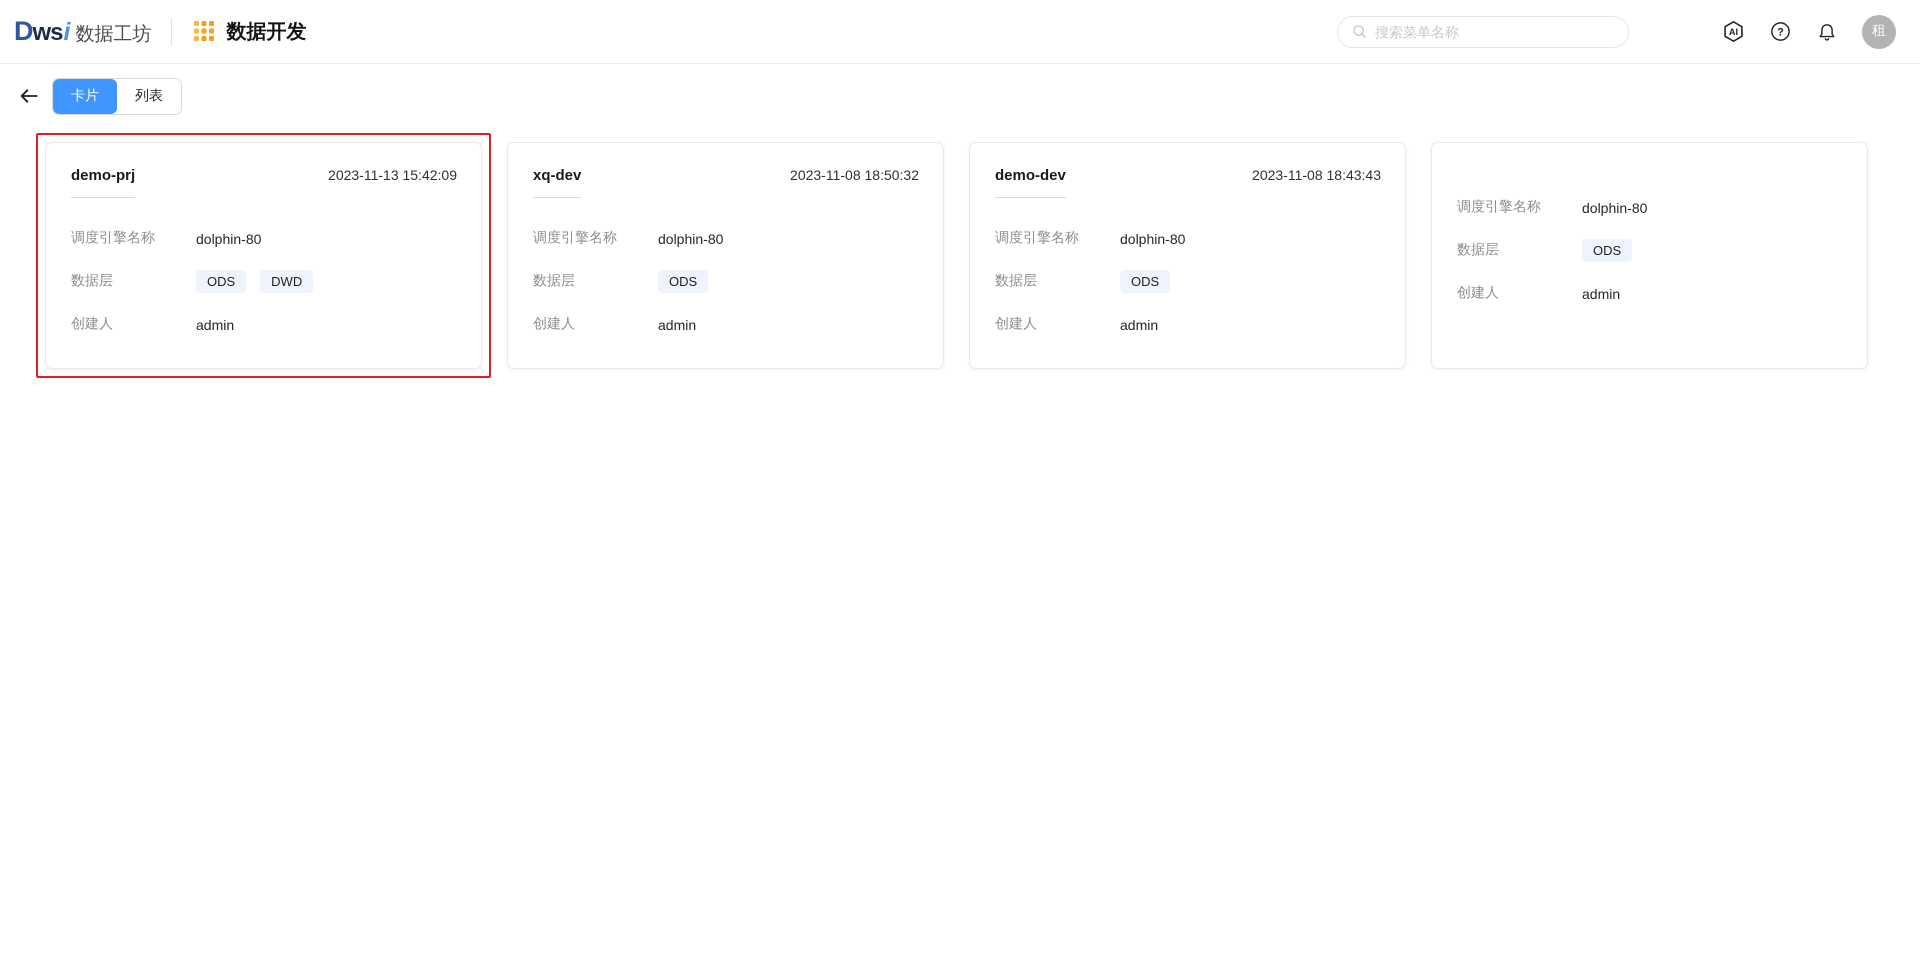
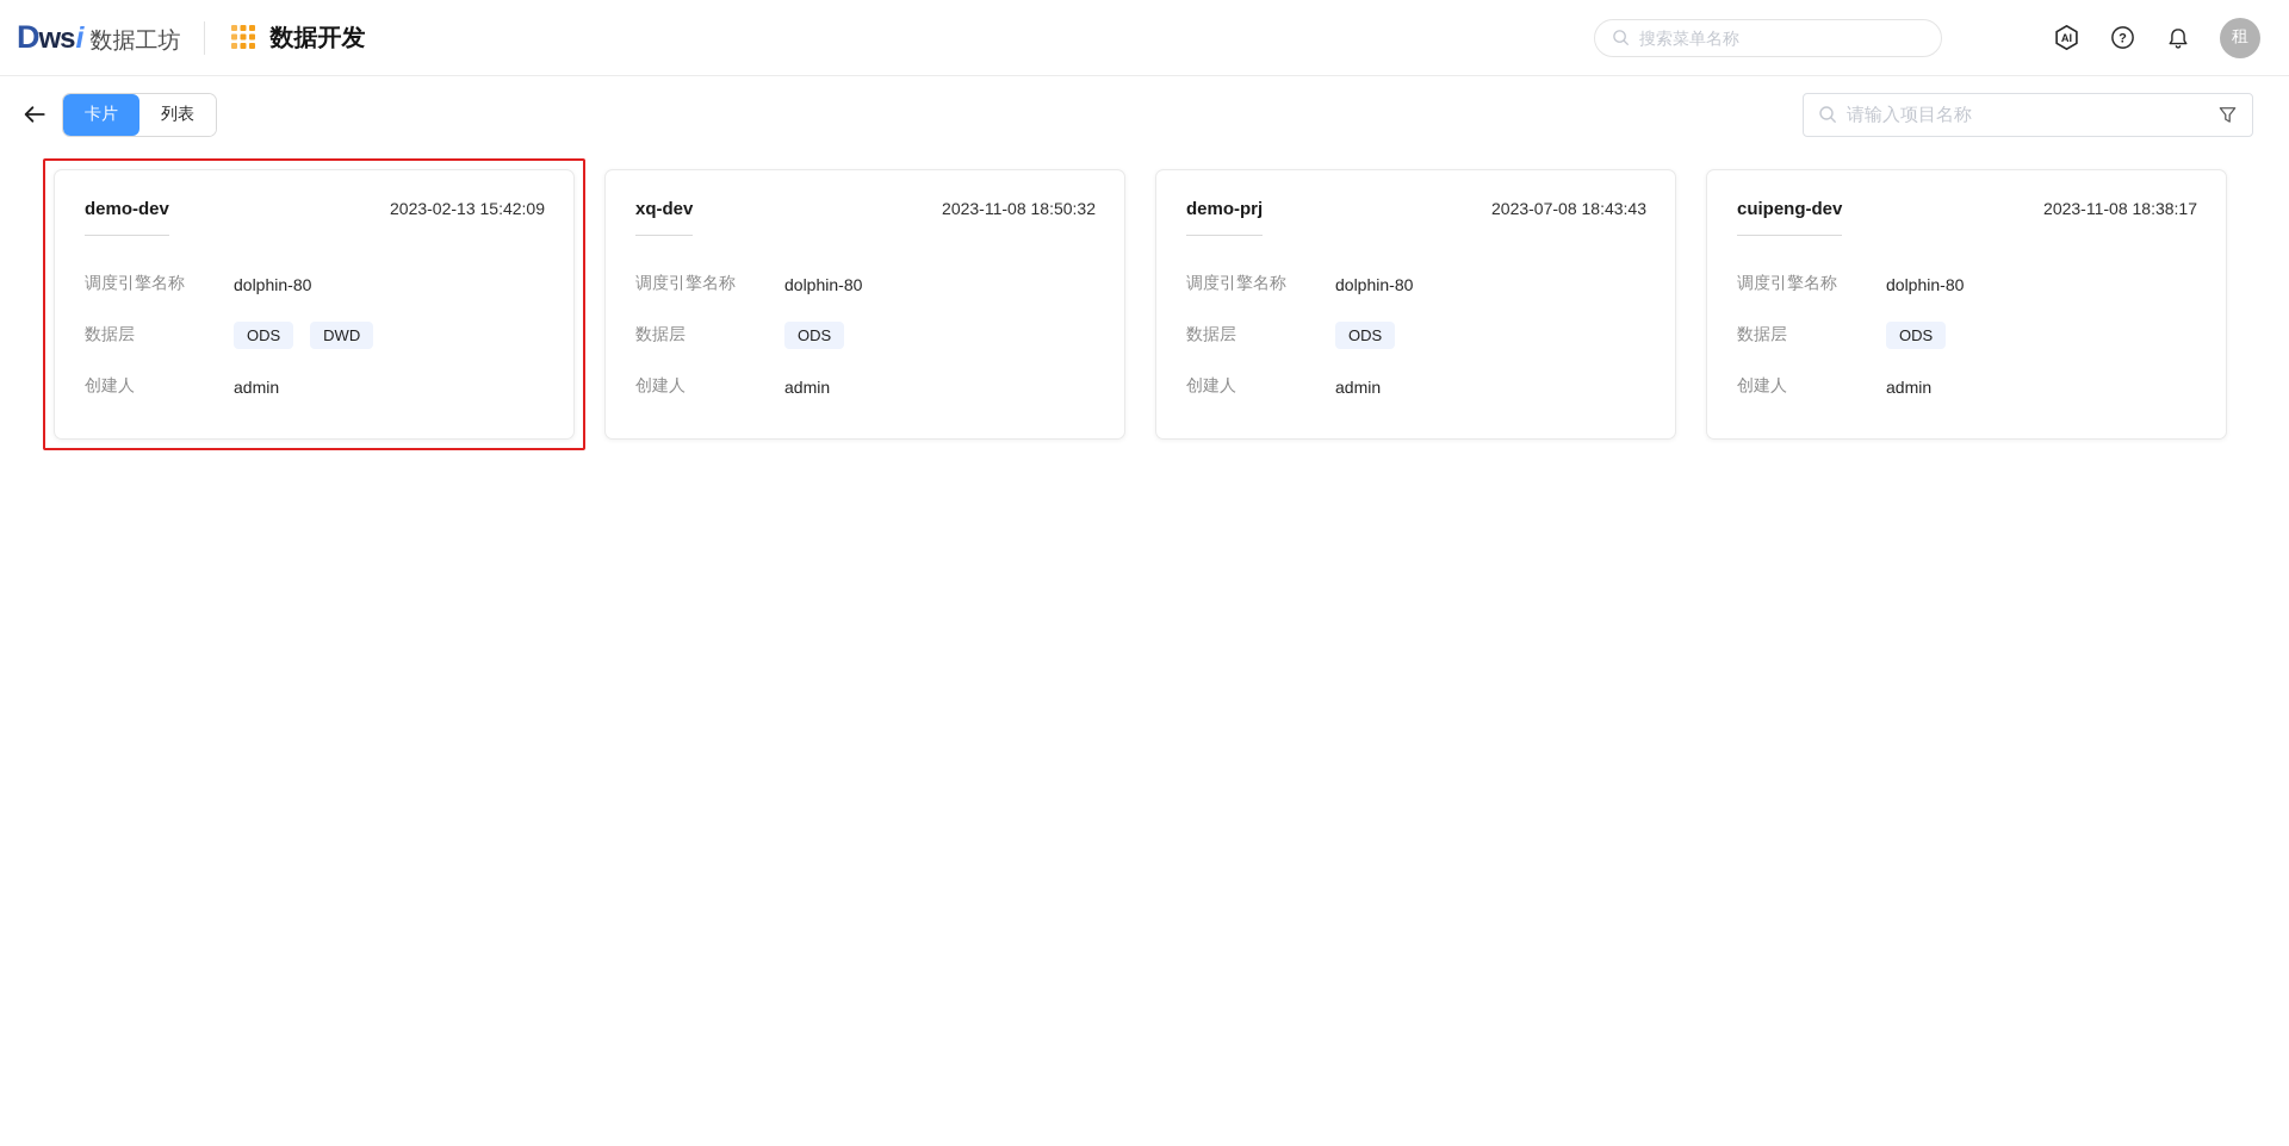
  D
  ws
  i
  数据工坊
  数据开发
  搜索菜单名称
  AI
  ?
  租
  卡片
  列表
+ 请输入项目名称
- demo-prj
+ demo-dev
- 2023-11-13 15:42:09
+ 2023-02-13 15:42:09
  调度引擎名称
  dolphin-80
  数据层
  ODS
  DWD
  创建人
  admin
  xq-dev
  2023-11-08 18:50:32
  调度引擎名称
  dolphin-80
  数据层
  ODS
  创建人
  admin
- demo-dev
+ demo-prj
- 2023-11-08 18:43:43
+ 2023-07-08 18:43:43
  调度引擎名称
  dolphin-80
  数据层
  ODS
  创建人
  admin
+ cuipeng-dev
+ 2023-11-08 18:38:17
  调度引擎名称
  dolphin-80
  数据层
  ODS
  创建人
  admin
